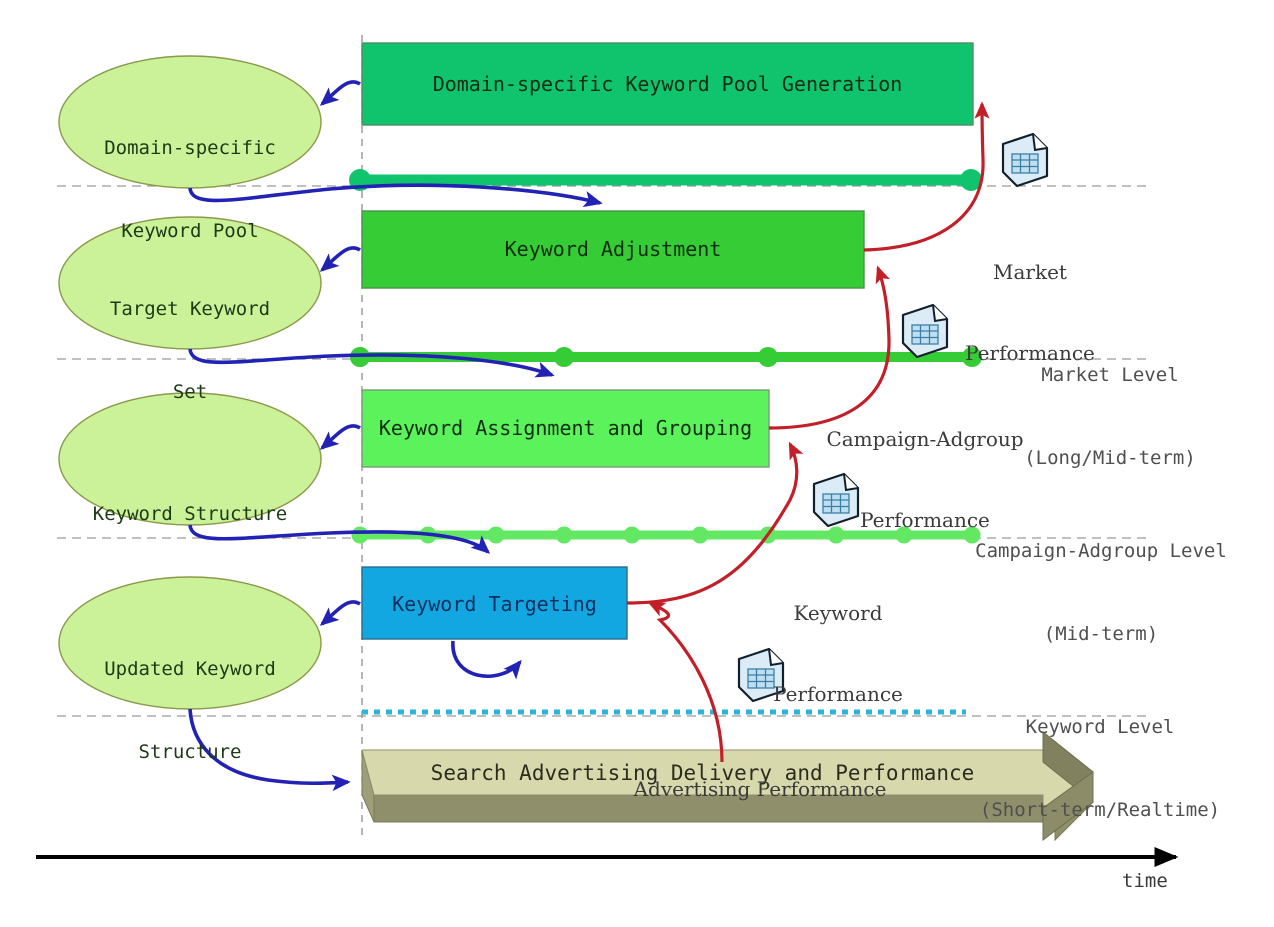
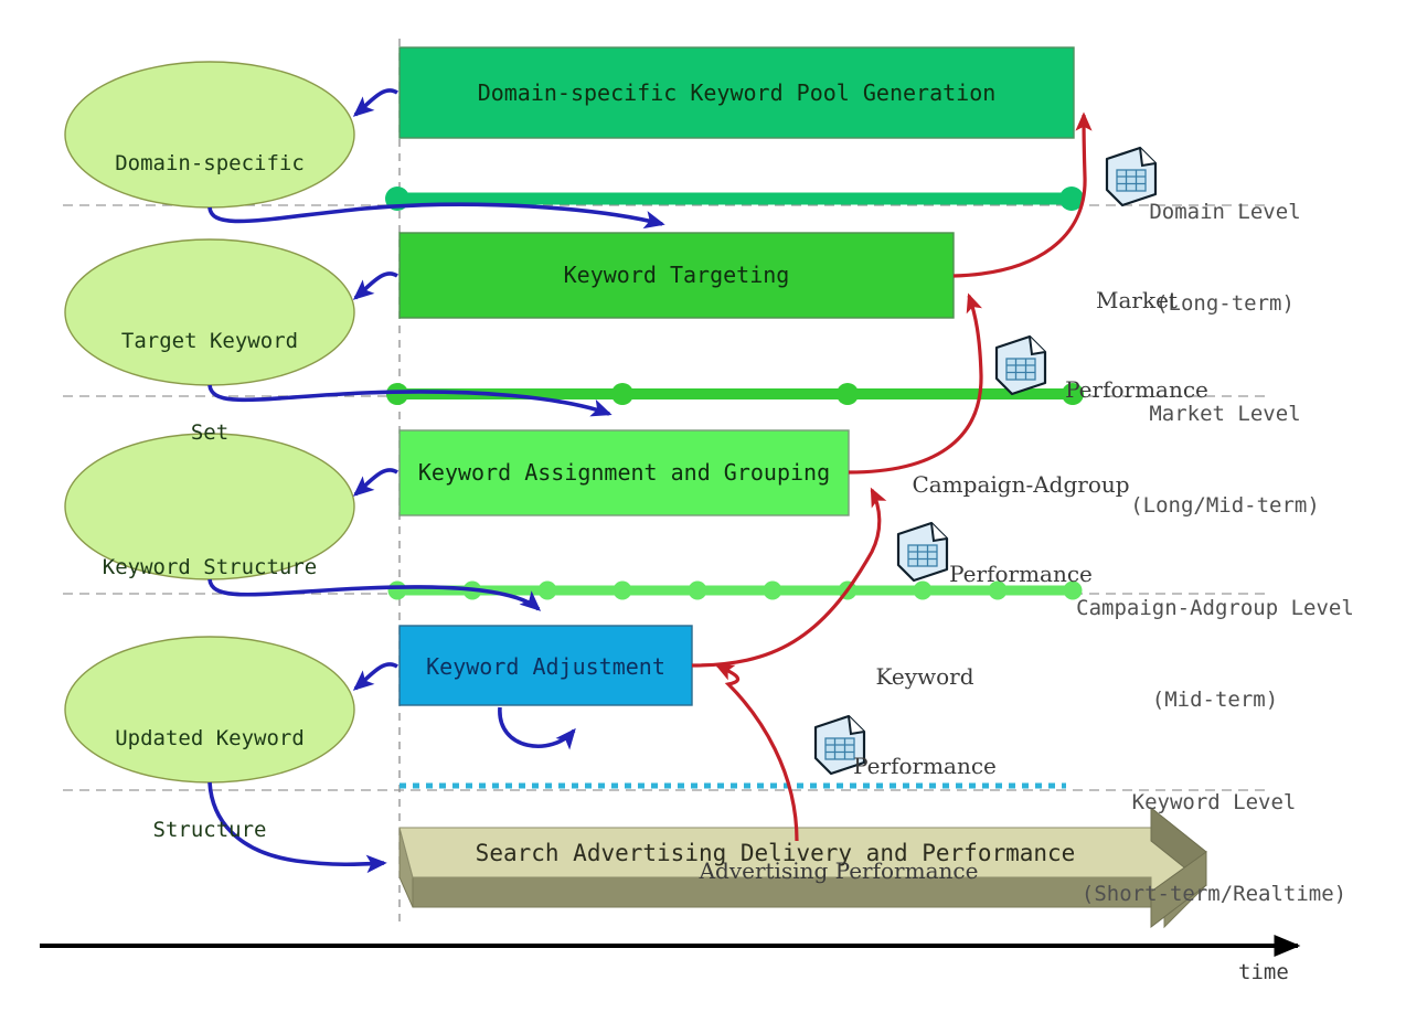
  Domain-specific
- Keyword Pool
  Target Keyword
  Set
  Keyword Structure
  Updated Keyword
  Structure
  Domain-specific Keyword Pool Generation
- Keyword Adjustment
+ Keyword Targeting
  Keyword Assignment and Grouping
- Keyword Targeting
+ Keyword Adjustment
  Search Advertising Delivery and Performance
+ Domain Level
+ (Long-term)
  Market Level
  (Long/Mid-term)
  Campaign-Adgroup Level
  (Mid-term)
  Keyword Level
  (Short-term/Realtime)
  Market
  Performance
  Campaign-Adgroup
  Performance
  Keyword
  Performance
  Advertising Performance
  time
